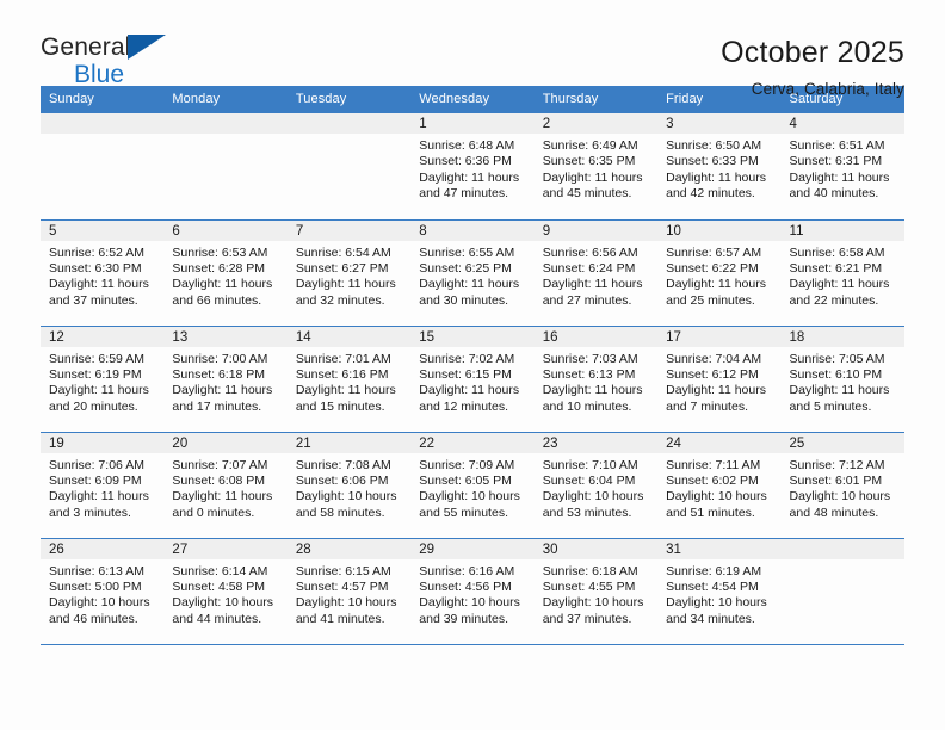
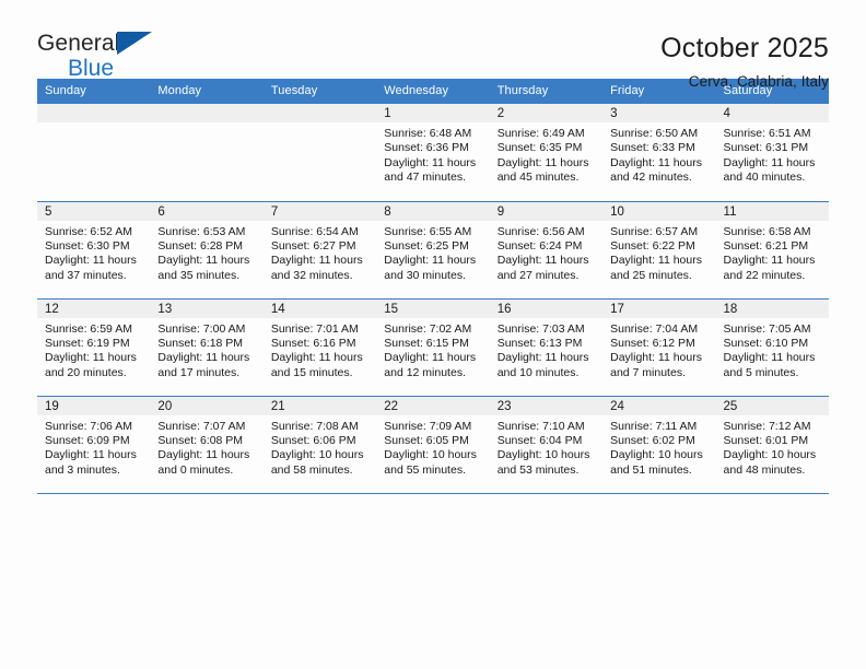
  General
  Blue
  October 2025
  Cerva, Calabria, Italy
  Sunday	Monday	Tuesday	Wednesday	Thursday	Friday	Saturday
  			1Sunrise: 6:48 AMSunset: 6:36 PMDaylight: 11 hoursand 47 minutes.	2Sunrise: 6:49 AMSunset: 6:35 PMDaylight: 11 hoursand 45 minutes.	3Sunrise: 6:50 AMSunset: 6:33 PMDaylight: 11 hoursand 42 minutes.	4Sunrise: 6:51 AMSunset: 6:31 PMDaylight: 11 hoursand 40 minutes.
- 5Sunrise: 6:52 AMSunset: 6:30 PMDaylight: 11 hoursand 37 minutes.	6Sunrise: 6:53 AMSunset: 6:28 PMDaylight: 11 hoursand 66 minutes.	7Sunrise: 6:54 AMSunset: 6:27 PMDaylight: 11 hoursand 32 minutes.	8Sunrise: 6:55 AMSunset: 6:25 PMDaylight: 11 hoursand 30 minutes.	9Sunrise: 6:56 AMSunset: 6:24 PMDaylight: 11 hoursand 27 minutes.	10Sunrise: 6:57 AMSunset: 6:22 PMDaylight: 11 hoursand 25 minutes.	11Sunrise: 6:58 AMSunset: 6:21 PMDaylight: 11 hoursand 22 minutes.
+ 5Sunrise: 6:52 AMSunset: 6:30 PMDaylight: 11 hoursand 37 minutes.	6Sunrise: 6:53 AMSunset: 6:28 PMDaylight: 11 hoursand 35 minutes.	7Sunrise: 6:54 AMSunset: 6:27 PMDaylight: 11 hoursand 32 minutes.	8Sunrise: 6:55 AMSunset: 6:25 PMDaylight: 11 hoursand 30 minutes.	9Sunrise: 6:56 AMSunset: 6:24 PMDaylight: 11 hoursand 27 minutes.	10Sunrise: 6:57 AMSunset: 6:22 PMDaylight: 11 hoursand 25 minutes.	11Sunrise: 6:58 AMSunset: 6:21 PMDaylight: 11 hoursand 22 minutes.
  12Sunrise: 6:59 AMSunset: 6:19 PMDaylight: 11 hoursand 20 minutes.	13Sunrise: 7:00 AMSunset: 6:18 PMDaylight: 11 hoursand 17 minutes.	14Sunrise: 7:01 AMSunset: 6:16 PMDaylight: 11 hoursand 15 minutes.	15Sunrise: 7:02 AMSunset: 6:15 PMDaylight: 11 hoursand 12 minutes.	16Sunrise: 7:03 AMSunset: 6:13 PMDaylight: 11 hoursand 10 minutes.	17Sunrise: 7:04 AMSunset: 6:12 PMDaylight: 11 hoursand 7 minutes.	18Sunrise: 7:05 AMSunset: 6:10 PMDaylight: 11 hoursand 5 minutes.
  19Sunrise: 7:06 AMSunset: 6:09 PMDaylight: 11 hoursand 3 minutes.	20Sunrise: 7:07 AMSunset: 6:08 PMDaylight: 11 hoursand 0 minutes.	21Sunrise: 7:08 AMSunset: 6:06 PMDaylight: 10 hoursand 58 minutes.	22Sunrise: 7:09 AMSunset: 6:05 PMDaylight: 10 hoursand 55 minutes.	23Sunrise: 7:10 AMSunset: 6:04 PMDaylight: 10 hoursand 53 minutes.	24Sunrise: 7:11 AMSunset: 6:02 PMDaylight: 10 hoursand 51 minutes.	25Sunrise: 7:12 AMSunset: 6:01 PMDaylight: 10 hoursand 48 minutes.
- 26Sunrise: 6:13 AMSunset: 5:00 PMDaylight: 10 hoursand 46 minutes.	27Sunrise: 6:14 AMSunset: 4:58 PMDaylight: 10 hoursand 44 minutes.	28Sunrise: 6:15 AMSunset: 4:57 PMDaylight: 10 hoursand 41 minutes.	29Sunrise: 6:16 AMSunset: 4:56 PMDaylight: 10 hoursand 39 minutes.	30Sunrise: 6:18 AMSunset: 4:55 PMDaylight: 10 hoursand 37 minutes.	31Sunrise: 6:19 AMSunset: 4:54 PMDaylight: 10 hoursand 34 minutes.
